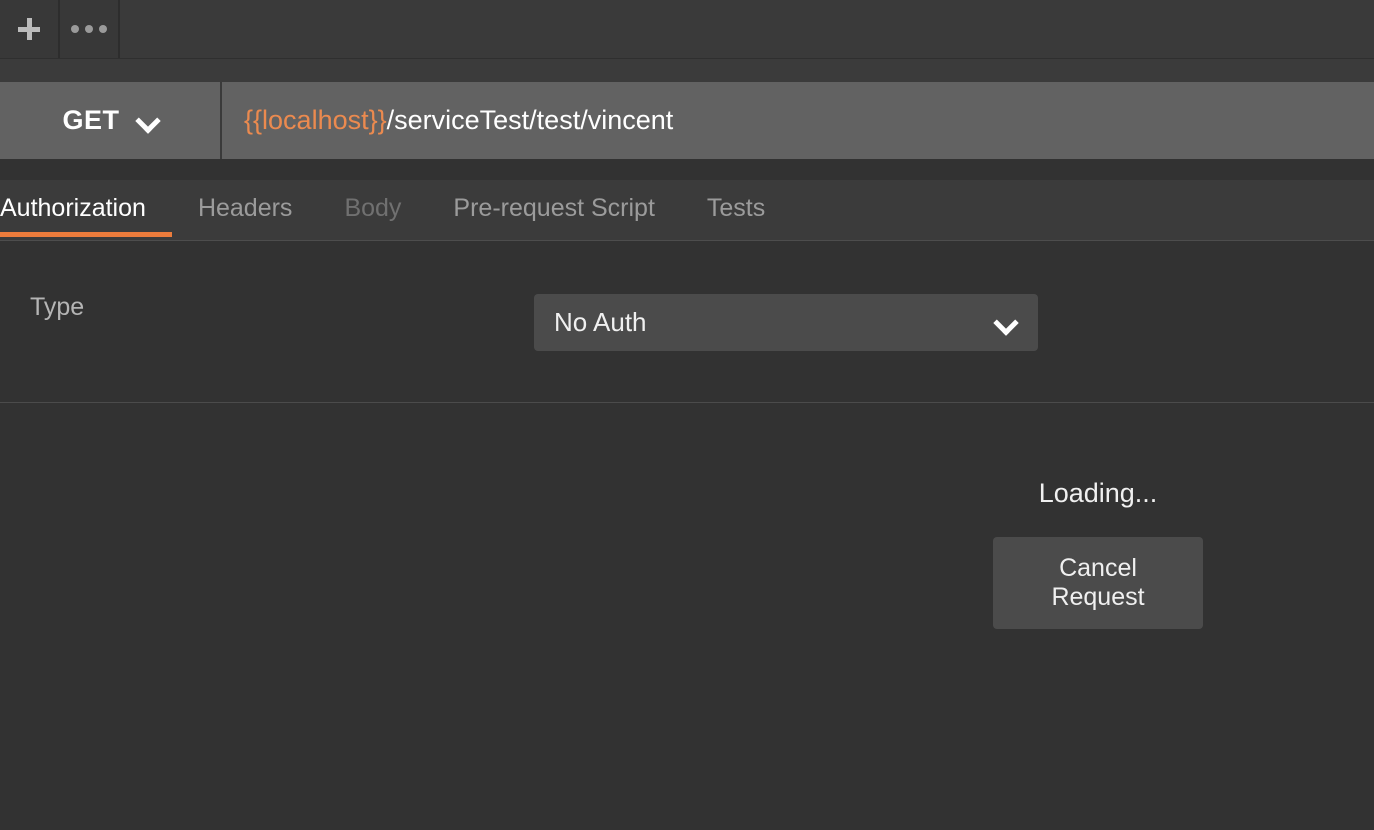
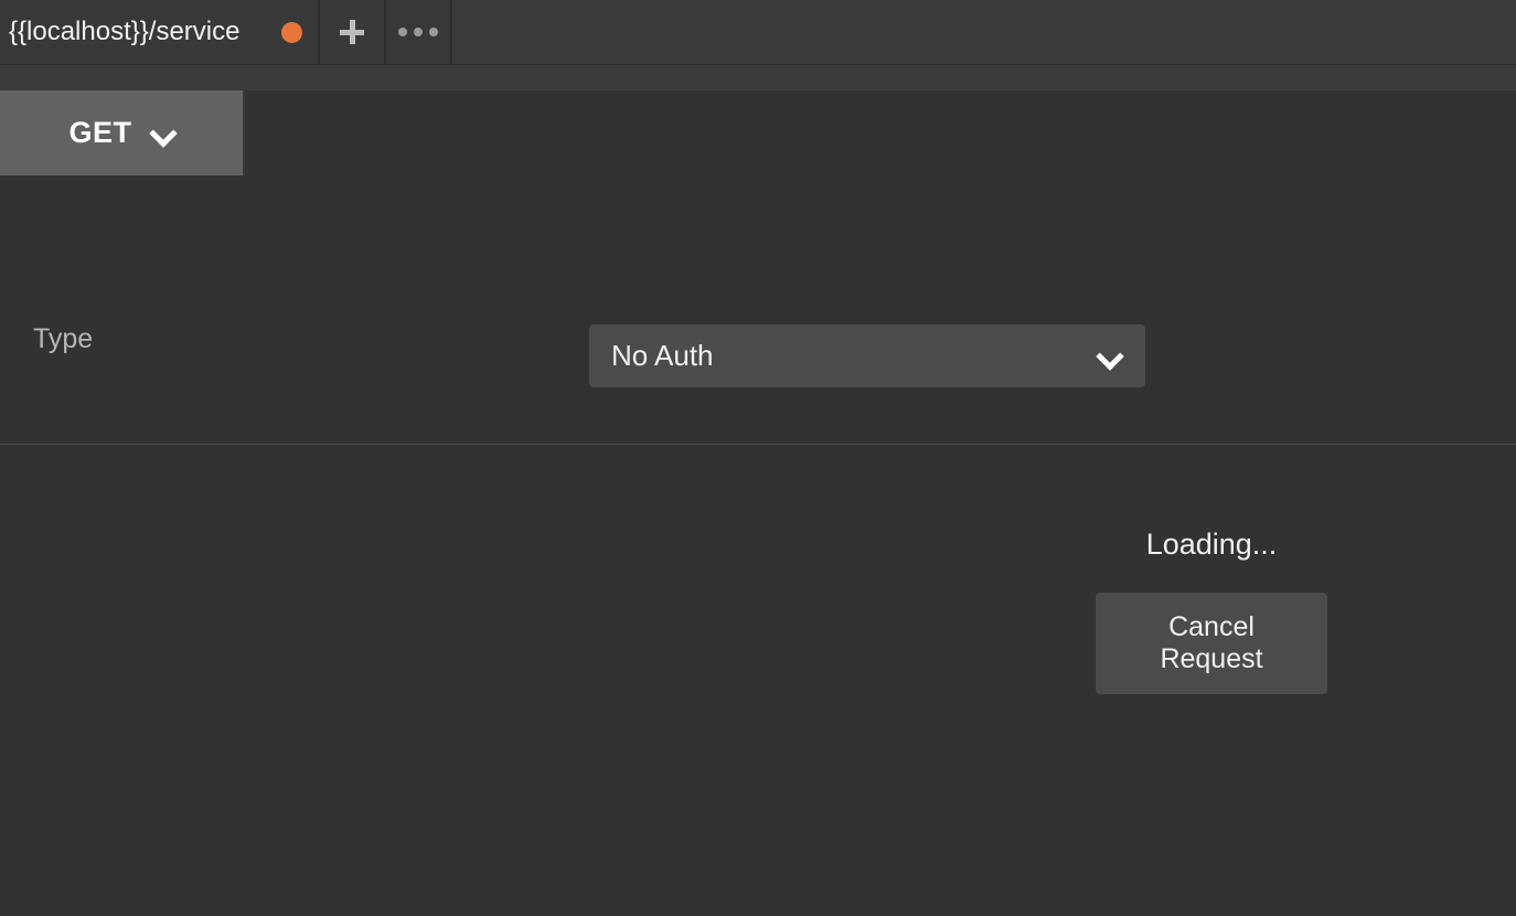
+ {{localhost}}/service
  GET
- {{localhost}}/serviceTest/test/vincent
- Authorization
- Headers
- Body
- Pre-request Script
- Tests
  Type
  No Auth
  Loading...
  Cancel Request
